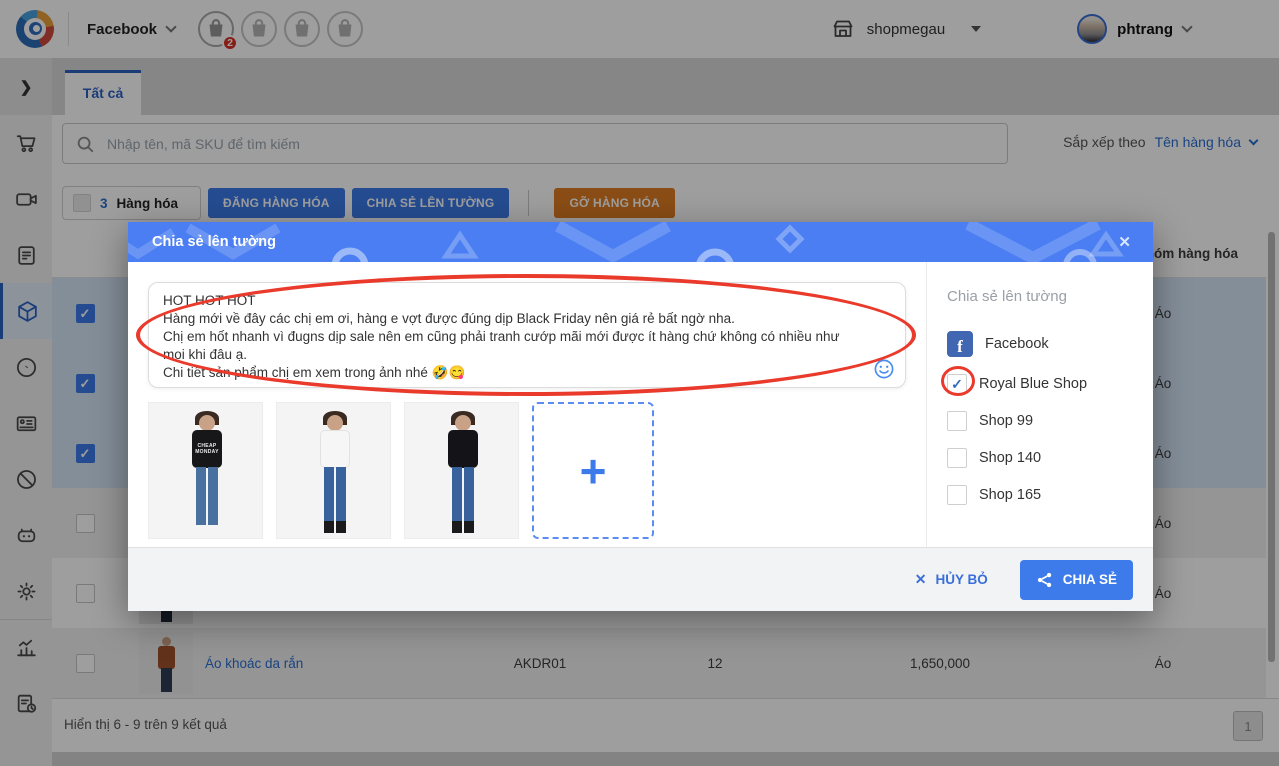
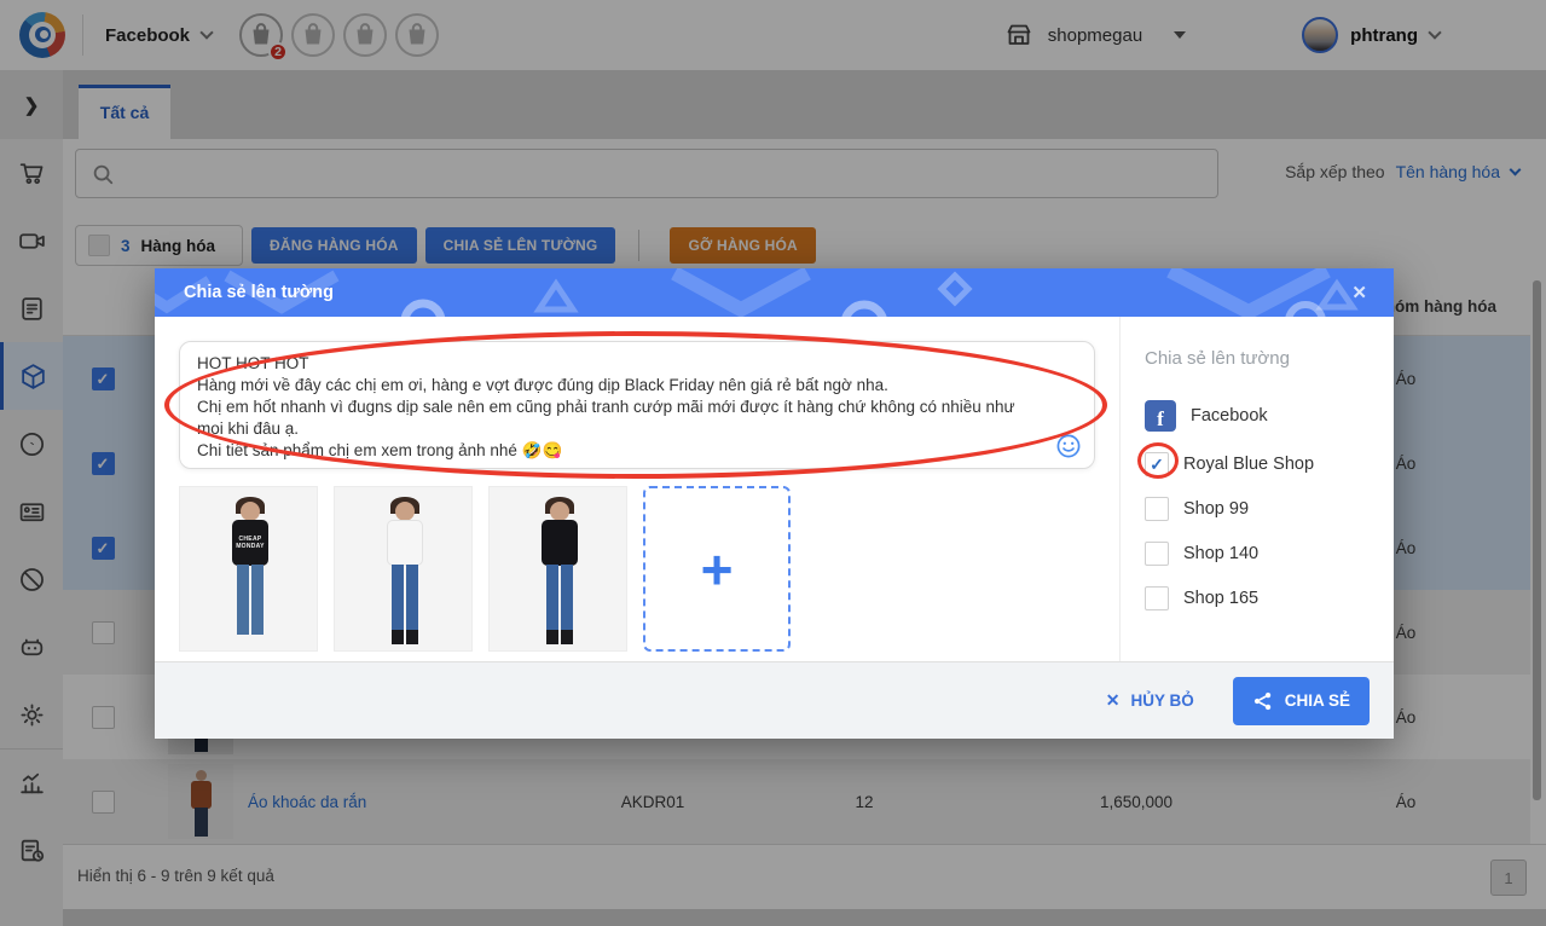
  Facebook
  2
  shopmegau
  phtrang
  ❯
  Tất cả
- Nhập tên, mã SKU để tìm kiếm
  Sắp xếp theo
  Tên hàng hóa
  3
  Hàng hóa
  ĐĂNG HÀNG HÓA
  CHIA SẺ LÊN TƯỜNG
  GỠ HÀNG HÓA
  óm hàng hóa
  ✓
  Áo
  ✓
  Áo
  ✓
  Áo
  Áo
  Áo
  Áo khoác da rắn
  AKDR01
  12
  1,650,000
  Áo
  Hiển thị 6 - 9 trên 9 kết quả
  1
  Chia sẻ lên tường
  ✕
  HOT HOT HOT
  Hàng mới về đây các chị em ơi, hàng e vợt được đúng dịp Black Friday nên giá rẻ bất ngờ nha.
  Chị em hốt nhanh vì đugns dịp sale nên em cũng phải tranh cướp mãi mới được ít hàng chứ không có nhiều như mọi khi đâu ạ.
  Chi tiết sản phẩm chị em xem trong ảnh nhé 🤣😋
  +
  Chia sẻ lên tường
  f
  Facebook
  ✓
  Royal Blue Shop
  Shop 99
  Shop 140
  Shop 165
  ✕
  HỦY BỎ
  CHIA SẺ
